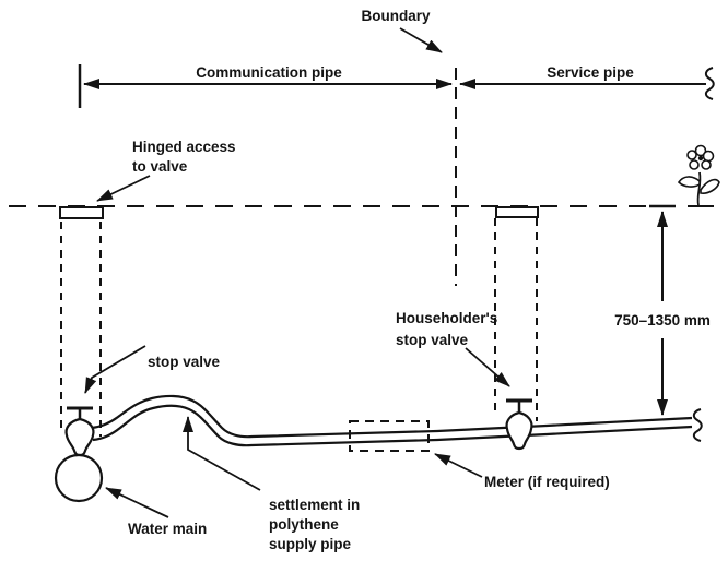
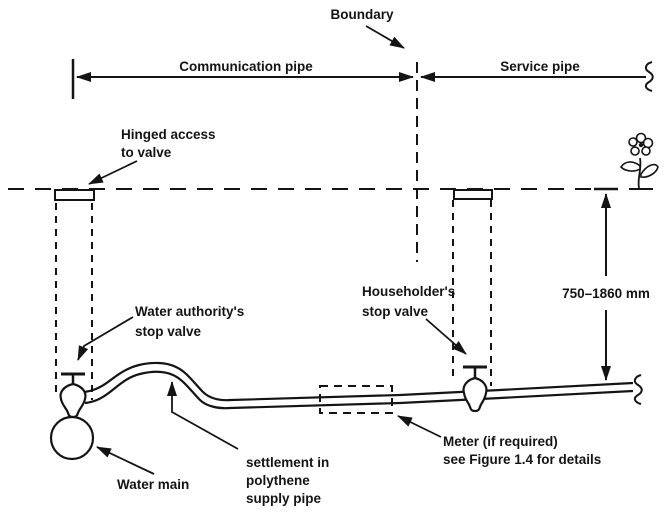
  Boundary
  Communication pipe
  Service pipe
  Hinged access
  to valve
+ Water authority's
  stop valve
  Householder's
  stop valve
  Water main
  settlement in
  polythene
  supply pipe
  Meter (if required)
+ see Figure 1.4 for details
- 750–1350 mm
+ 750–1860 mm
